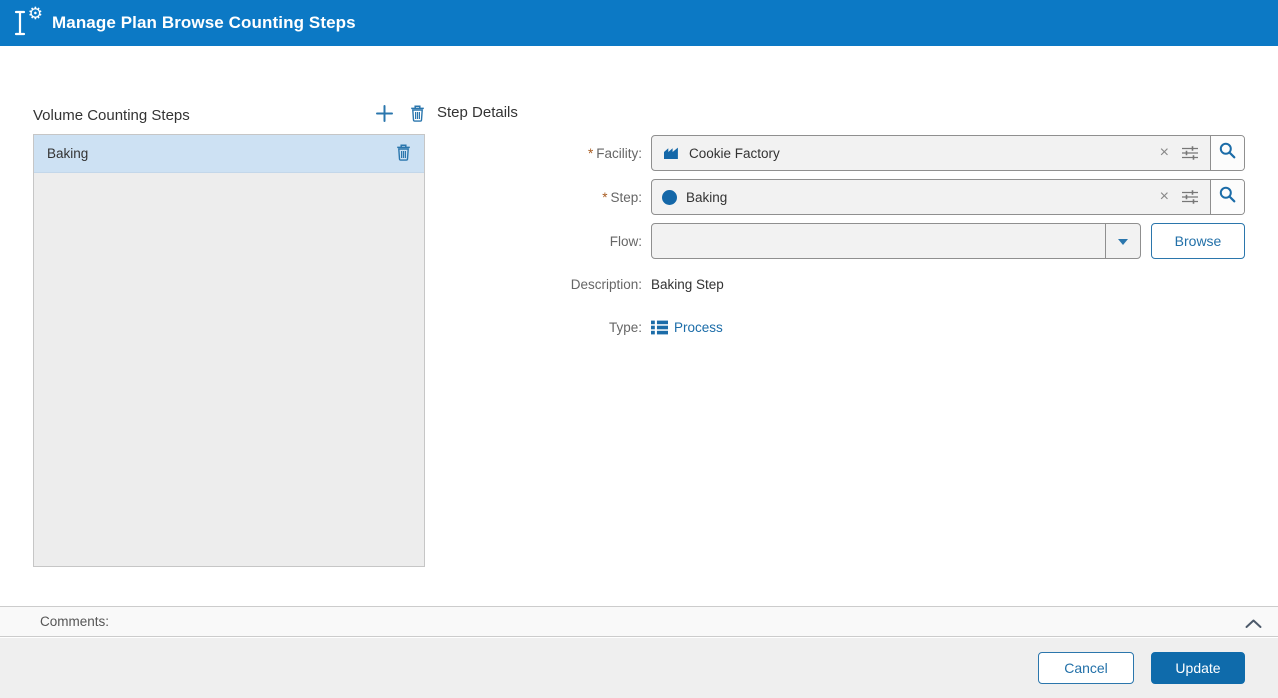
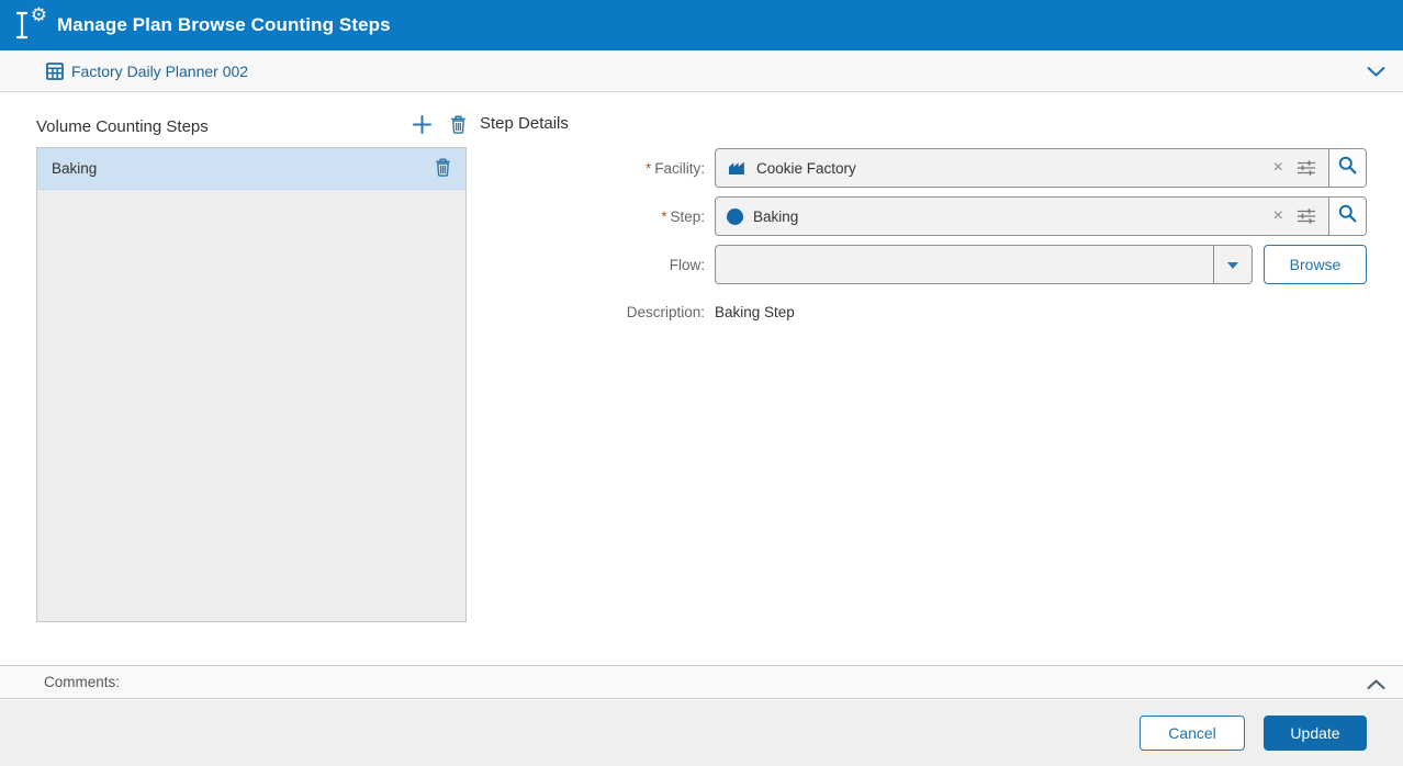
  ⚙
  Manage Plan Browse Counting Steps
+ Factory Daily Planner 002
  Volume Counting Steps
  Baking
  Step Details
  * Facility:
  Cookie Factory
  ×
  * Step:
  Baking
  ×
  Flow:
  Browse
  Description:
  Baking Step
- Type:
- Process
  Comments:
  Cancel
  Update
